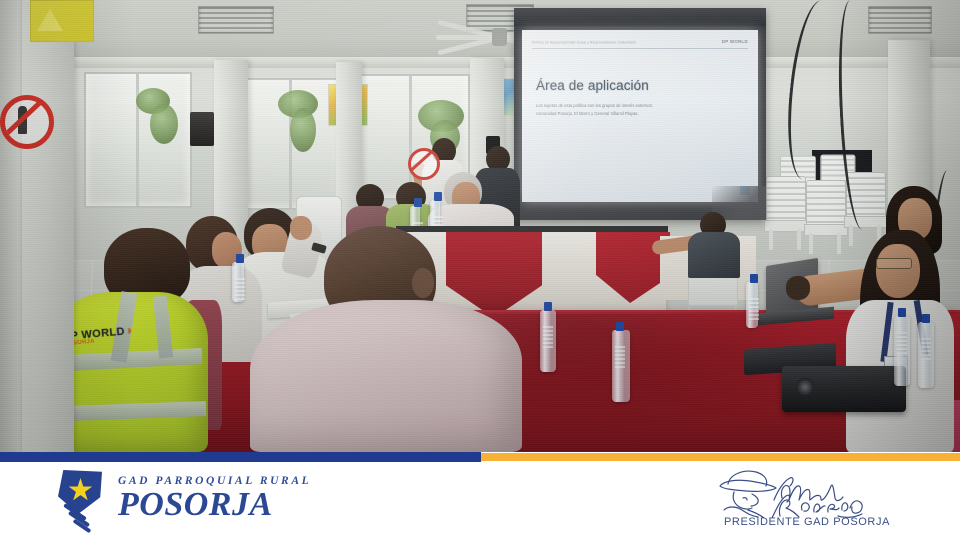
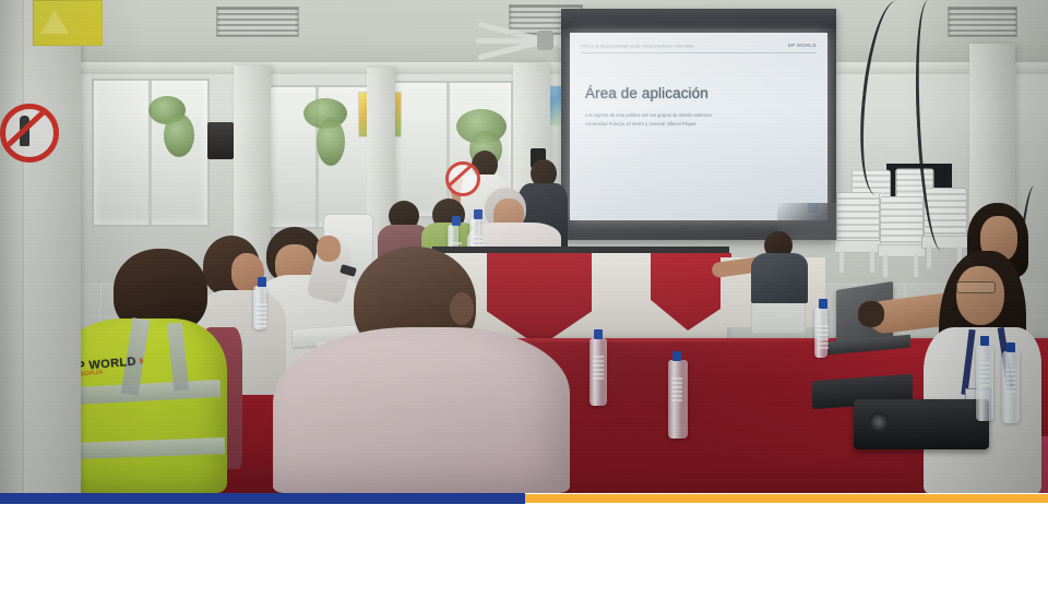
- GAD PARROQUIAL RURAL
- POSORJA
- PRESIDENTE GAD POSORJA
